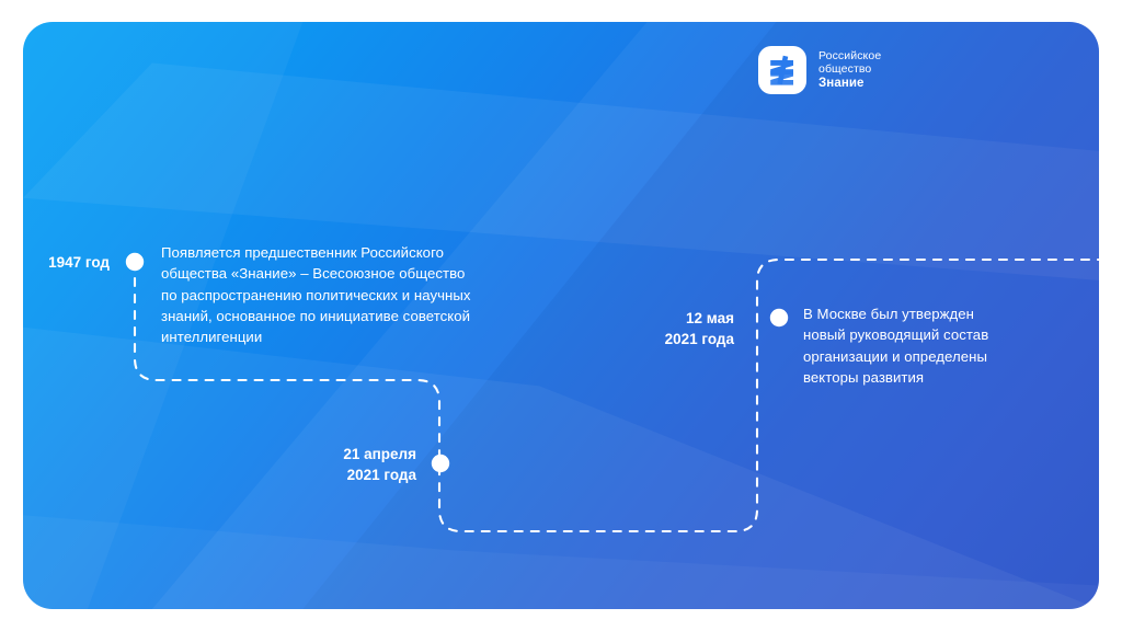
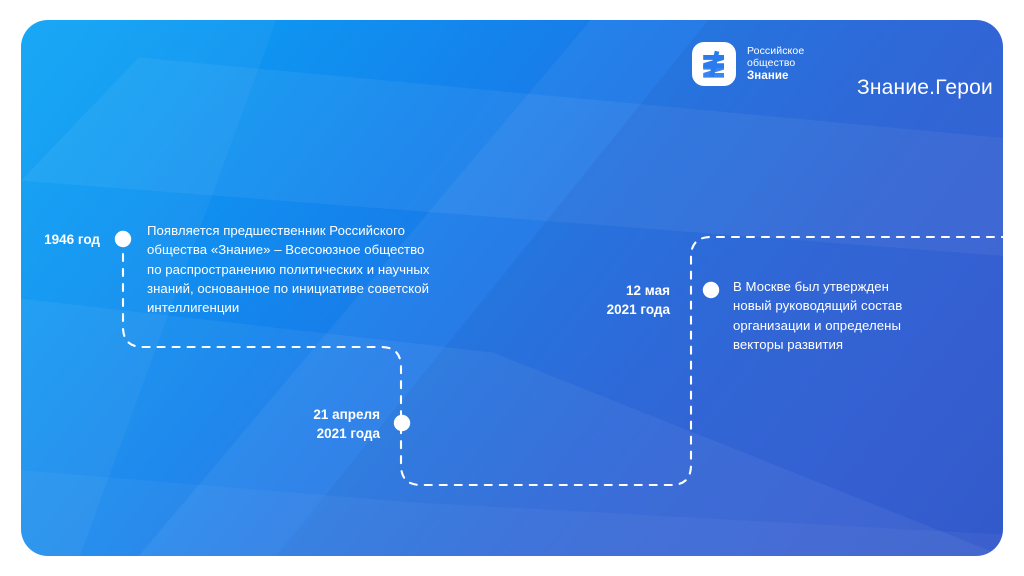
  Российское
  общество
  Знание
+ Знание.Герои
- 1947 год
+ 1946 год
  Появляется предшественник Российского
  общества «Знание» – Всесоюзное общество
  по распространению политических и научных
  знаний, основанное по инициативе советской
  интеллигенции
  21 апреля
  2021 года
  12 мая
  2021 года
  В Москве был утвержден
  новый руководящий состав
  организации и определены
  векторы развития
